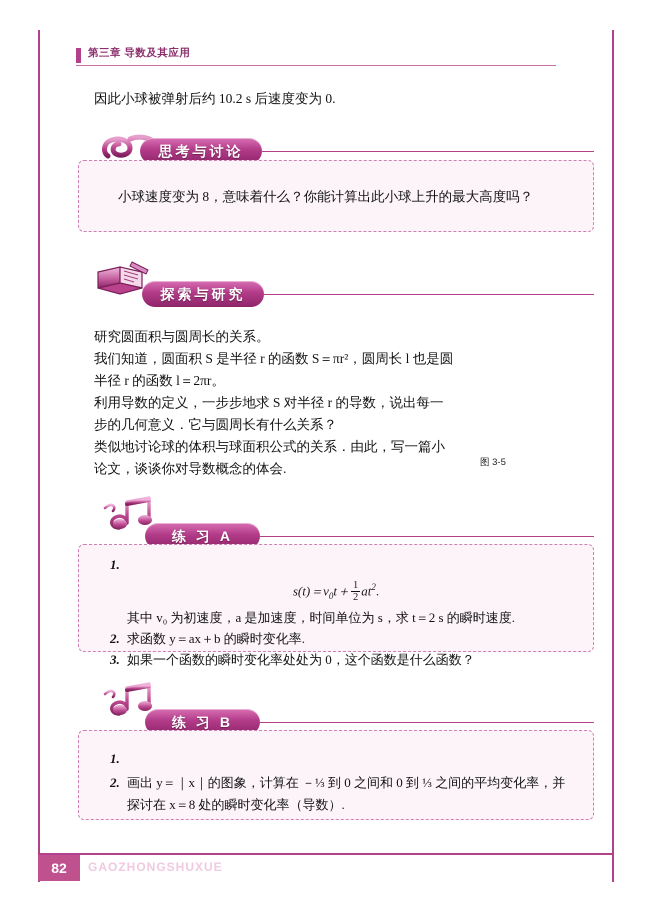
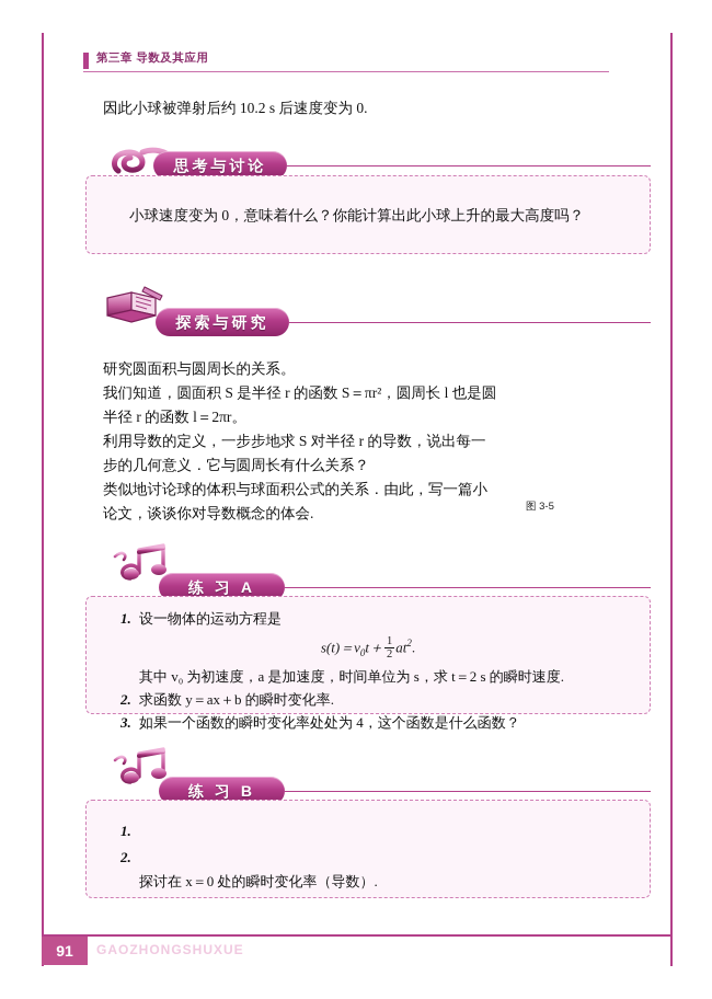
  第三章 导数及其应用
  因此小球被弹射后约 10.2 s 后速度变为 0.
  思考与讨论
- 小球速度变为 8，意味着什么？你能计算出此小球上升的最大高度吗？
+ 小球速度变为 0，意味着什么？你能计算出此小球上升的最大高度吗？
  探索与研究
  研究圆面积与圆周长的关系。
  我们知道，圆面积 S 是半径 r 的函数 S＝πr²，圆周长 l 也是圆半径 r 的函数 l＝2πr。
  利用导数的定义，一步步地求 S 对半径 r 的导数，说出每一步的几何意义．它与圆周长有什么关系？
  类似地讨论球的体积与球面积公式的关系．由此，写一篇小论文，谈谈你对导数概念的体会.
  图 3-5
  练 习 A
  1.
+ 设一物体的运动方程是
  s(t)＝v0t＋
  1
  2
  at2.
  其中 v₀ 为初速度，a 是加速度，时间单位为 s，求 t＝2 s 的瞬时速度.
  2.
  求函数 y＝ax＋b 的瞬时变化率.
  3.
- 如果一个函数的瞬时变化率处处为 0，这个函数是什么函数？
+ 如果一个函数的瞬时变化率处处为 4，这个函数是什么函数？
  练 习 B
  1.
  2.
- 画出 y＝｜x｜的图象，计算在 －⅓ 到 0 之间和 0 到 ⅓ 之间的平均变化率，并
- 探讨在 x＝8 处的瞬时变化率（导数）.
+ 探讨在 x＝0 处的瞬时变化率（导数）.
- 82
+ 91
  GAOZHONGSHUXUE
